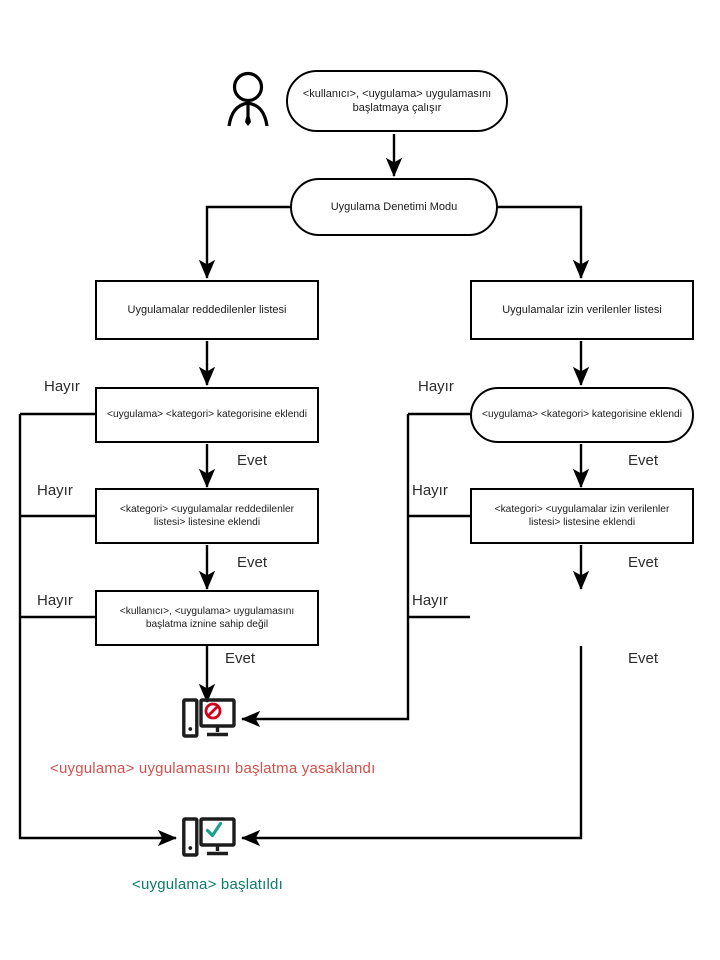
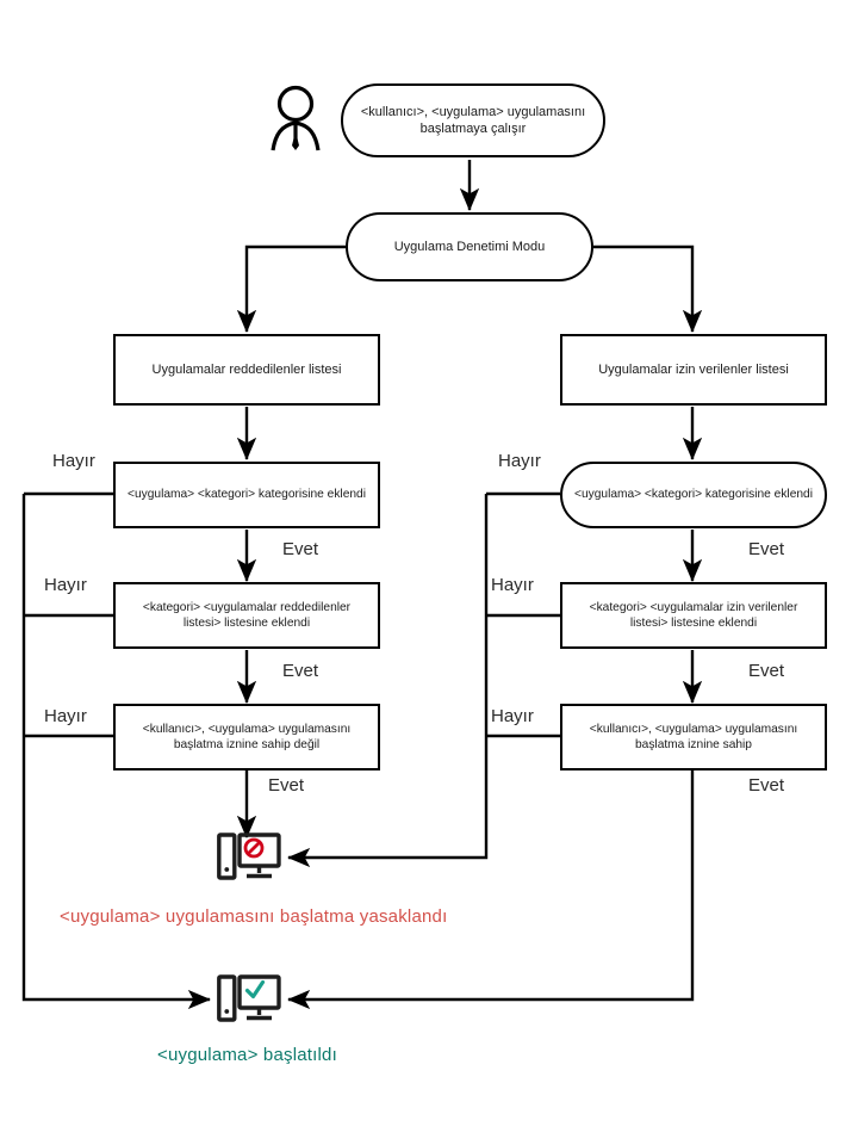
  <kullanıcı>, <uygulama> uygulamasını başlatmaya çalışır
  Uygulama Denetimi Modu
  Uygulamalar reddedilenler listesi
  Uygulamalar izin verilenler listesi
  <uygulama> <kategori> kategorisine eklendi
  <uygulama> <kategori> kategorisine eklendi
  <kategori> <uygulamalar reddedilenler listesi> listesine eklendi
  <kategori> <uygulamalar izin verilenler listesi> listesine eklendi
  <kullanıcı>, <uygulama> uygulamasını başlatma iznine sahip değil
+ <kullanıcı>, <uygulama> uygulamasını başlatma iznine sahip
  Hayır
  Hayır
  Hayır
  Evet
  Evet
  Evet
  Hayır
  Hayır
  Hayır
  Evet
  Evet
  Evet
  <uygulama> uygulamasını başlatma yasaklandı
  <uygulama> başlatıldı
